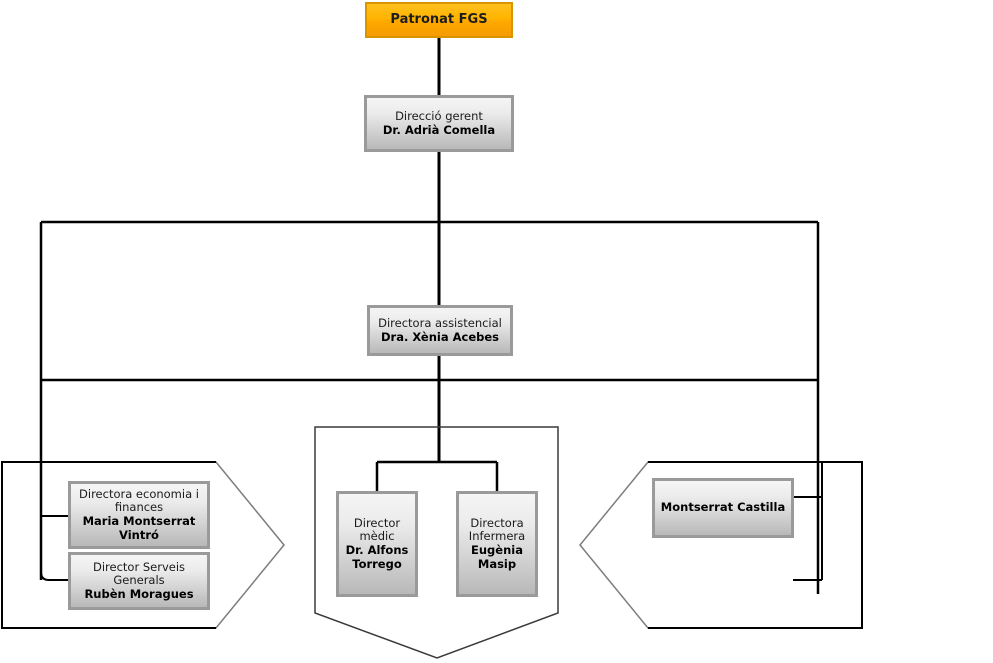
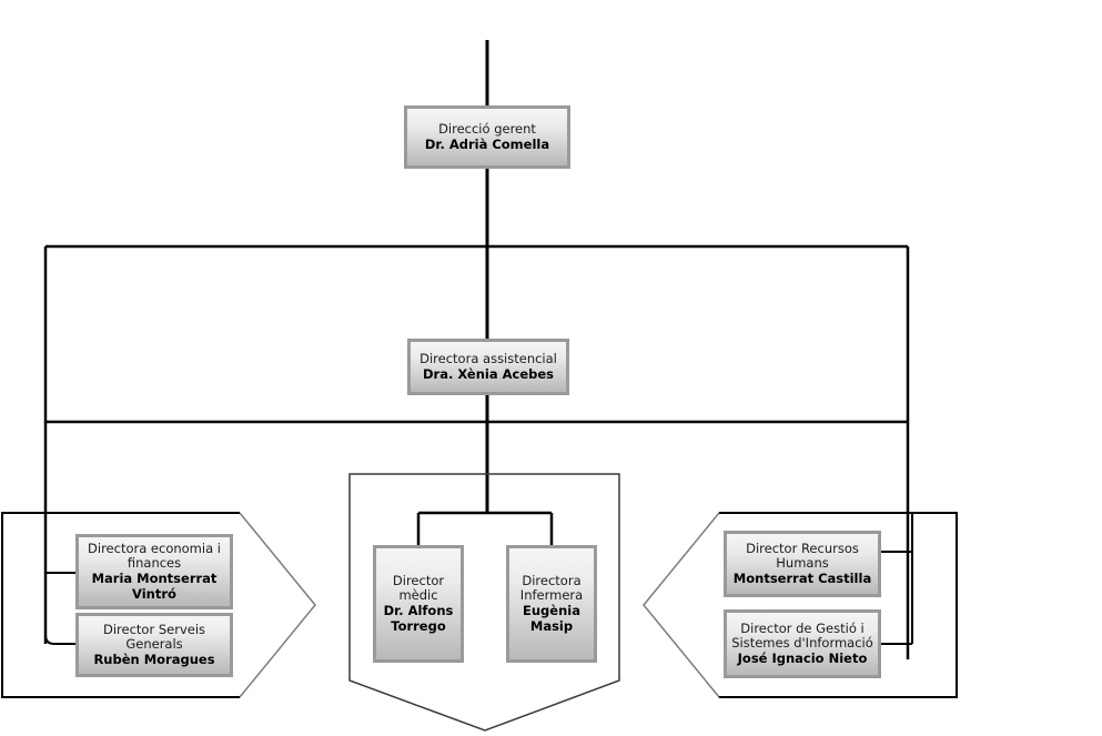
- Patronat FGS
  Direcció gerent
  Dr. Adrià Comella
  Directora assistencial
  Dra. Xènia Acebes
  Directora economia i
  finances
  Maria Montserrat
  Vintró
  Director Serveis
  Generals
  Rubèn Moragues
  Director
  mèdic
  Dr. Alfons
  Torrego
  Directora
  Infermera
  Eugènia
  Masip
+ Director Recursos
+ Humans
  Montserrat Castilla
+ Director de Gestió i
+ Sistemes d'Informació
+ José Ignacio Nieto
